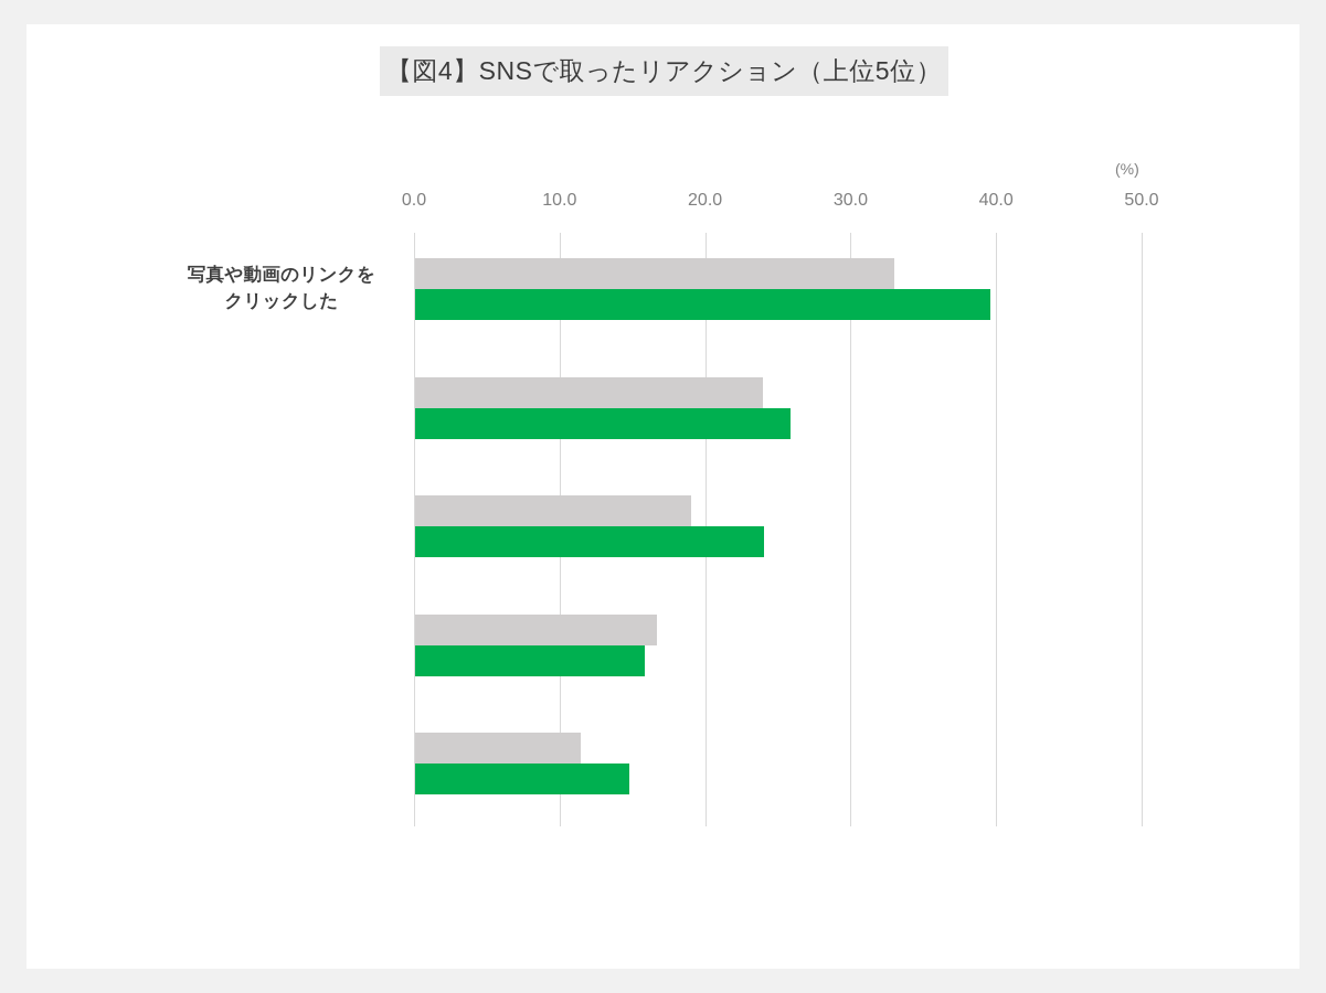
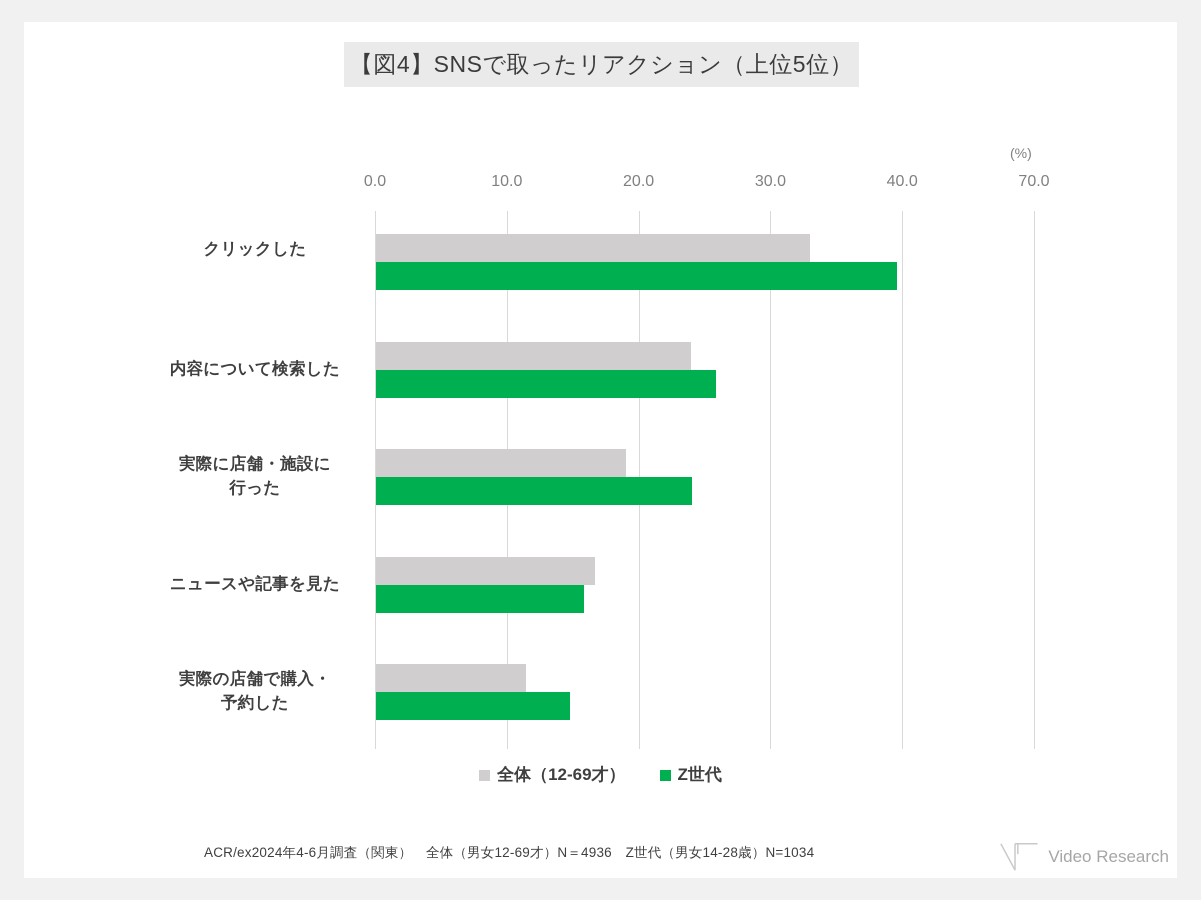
  【図4】SNSで取ったリアクション（上位5位）
  (%)
- 写真や動画のリンクを
  クリックした
+ 内容について検索した
+ 実際に店舗・施設に
+ 行った
+ ニュースや記事を見た
+ 実際の店舗で購入・
+ 予約した
  0.0
  10.0
  20.0
  30.0
  40.0
- 50.0
+ 70.0
+ 全体（12-69才）
+ Z世代
+ ACR/ex2024年4-6月調査（関東） 全体（男女12-69才）N＝4936 Z世代（男女14-28歳）N=1034
+ Video Research
